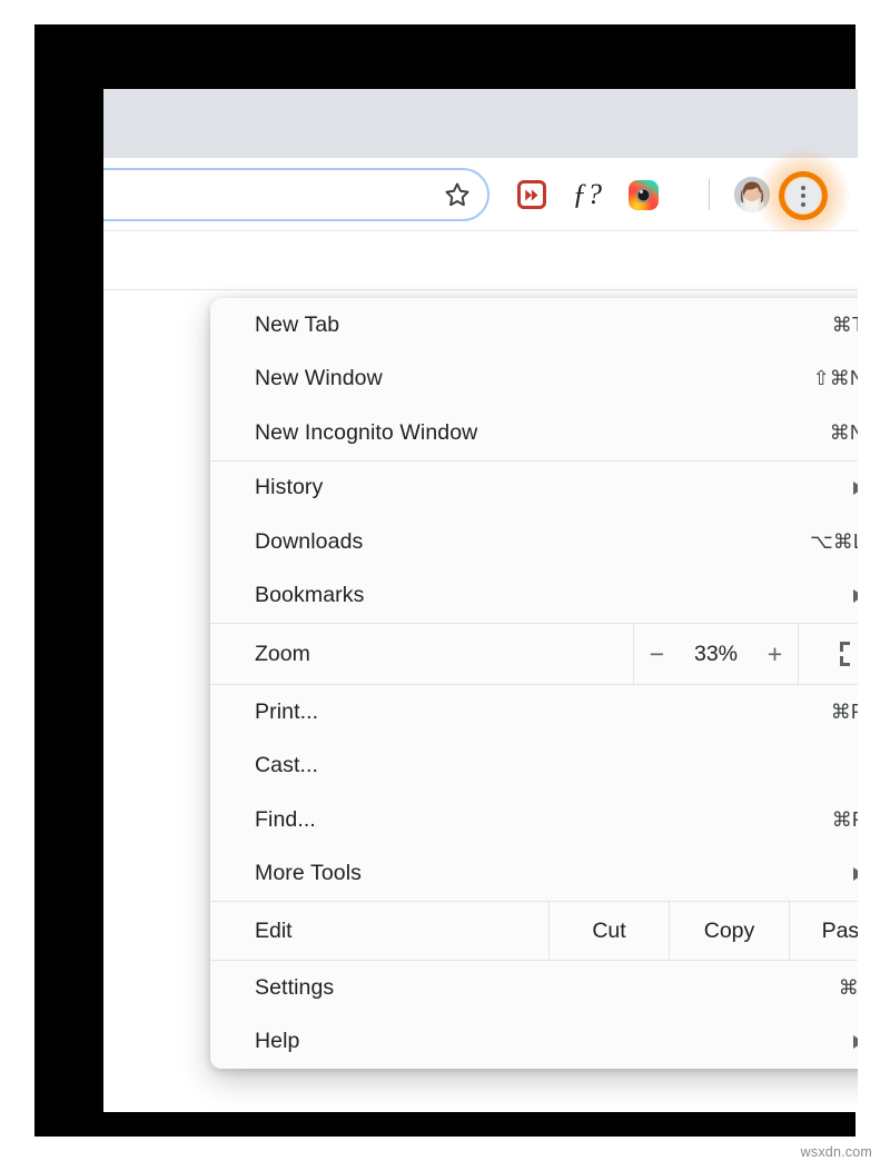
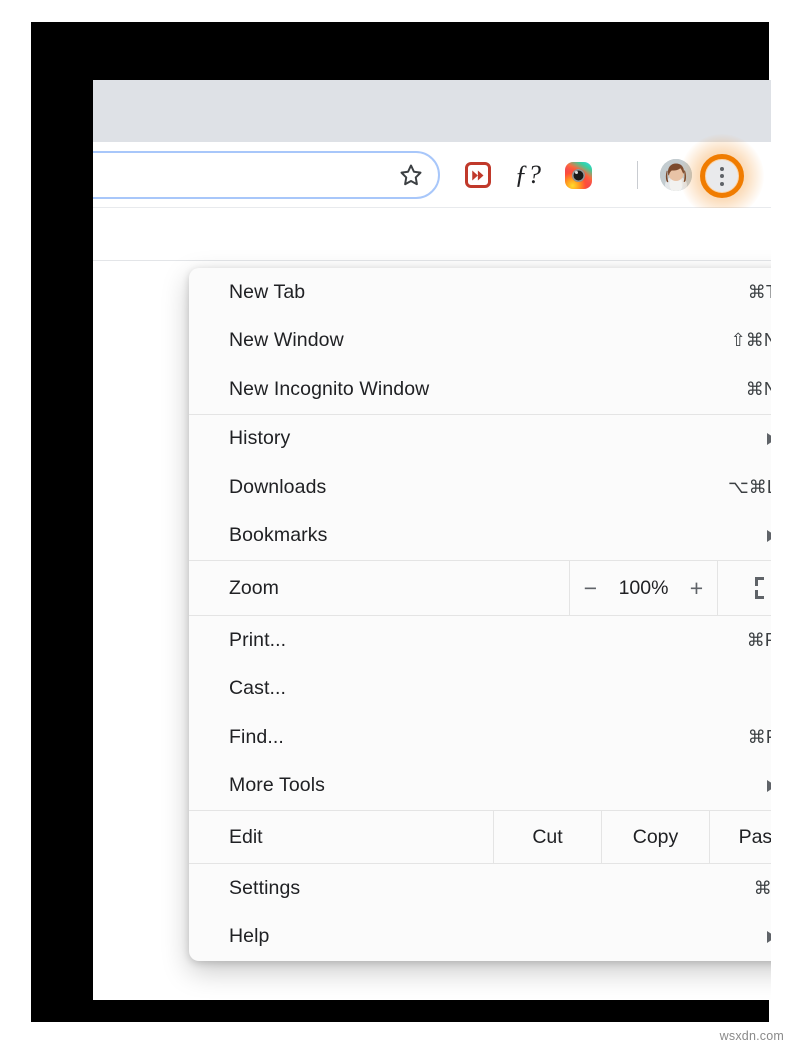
  ƒ?
  New Tab
  New Window
  ⇧⌘N
  New Incognito Window
  ⌘N
  History
  Downloads
  Bookmarks
  Zoom
  −
- 33%
+ 100%
  +
  Print...
  ⌘P
  Cast...
  Find...
  More Tools
  Edit
  Cut
  Copy
  Settings
  Help
  wsxdn.com
